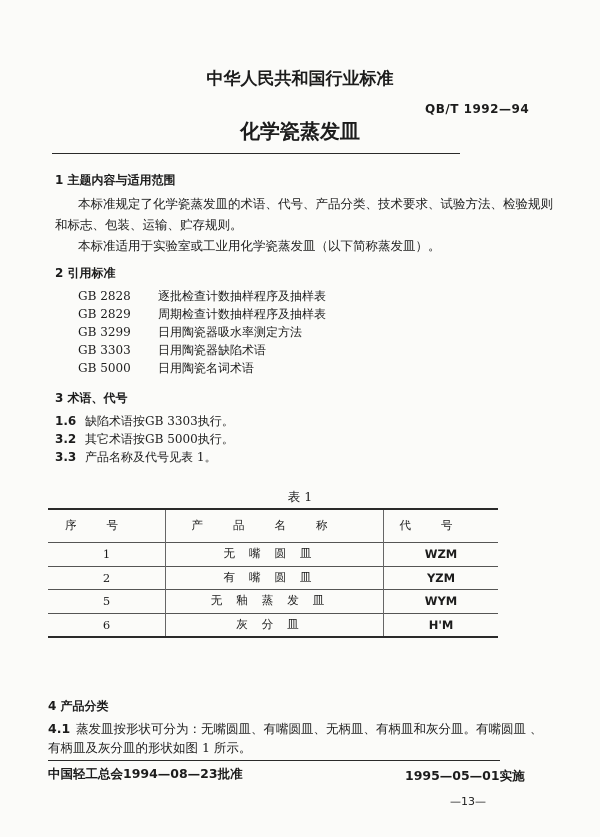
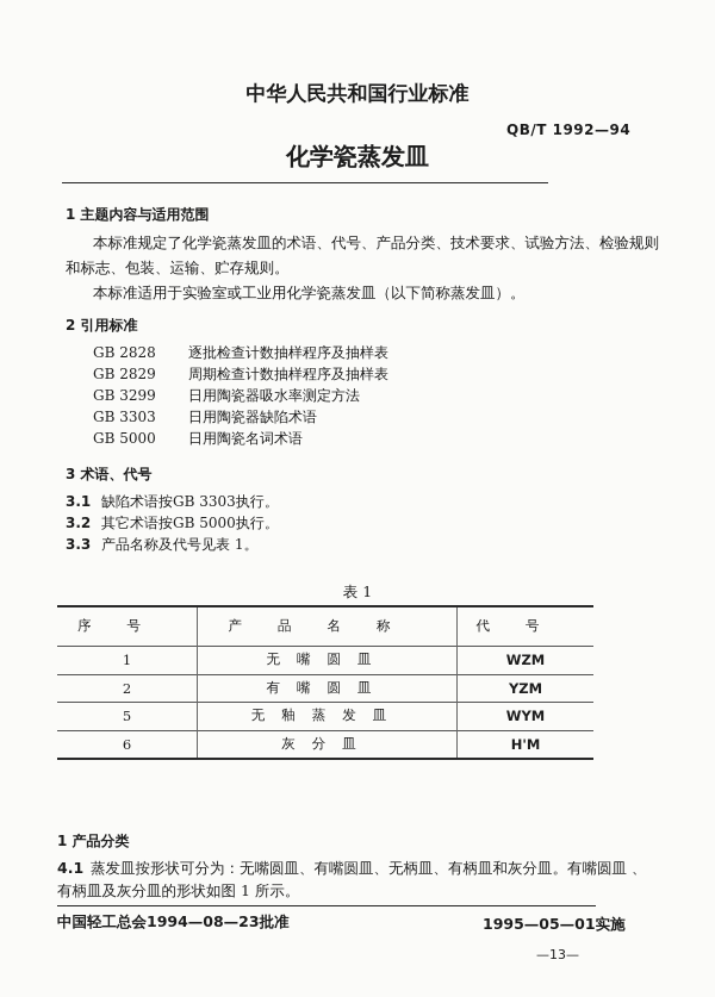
  中华人民共和国行业标准
  QB/T 1992—94
  化学瓷蒸发皿
  1 主题内容与适用范围
  本标准规定了化学瓷蒸发皿的术语、代号、产品分类、技术要求、试验方法、检验规则
  和标志、包装、运输、贮存规则。
  本标准适用于实验室或工业用化学瓷蒸发皿（以下简称蒸发皿）。
  2 引用标准
  GB 2828 逐批检查计数抽样程序及抽样表
  GB 2829 周期检查计数抽样程序及抽样表
  GB 3299 日用陶瓷器吸水率测定方法
  GB 3303 日用陶瓷器缺陷术语
  GB 5000 日用陶瓷名词术语
  3 术语、代号
- 1.6 缺陷术语按GB 3303执行。
+ 3.1 缺陷术语按GB 3303执行。
  3.2 其它术语按GB 5000执行。
  3.3 产品名称及代号见表 1。
  表 1
  序号	产品名称	代号
  1	无嘴圆皿	WZM
  2	有嘴圆皿	YZM
  5	无釉蒸发皿	WYM
  6	灰分皿	H'M
- 4 产品分类
+ 1 产品分类
  4.1 蒸发皿按形状可分为：无嘴圆皿、有嘴圆皿、无柄皿、有柄皿和灰分皿。有嘴圆皿 、
  有柄皿及灰分皿的形状如图 1 所示。
  中国轻工总会1994—08—23批准
  1995—05—01实施
  —13—
